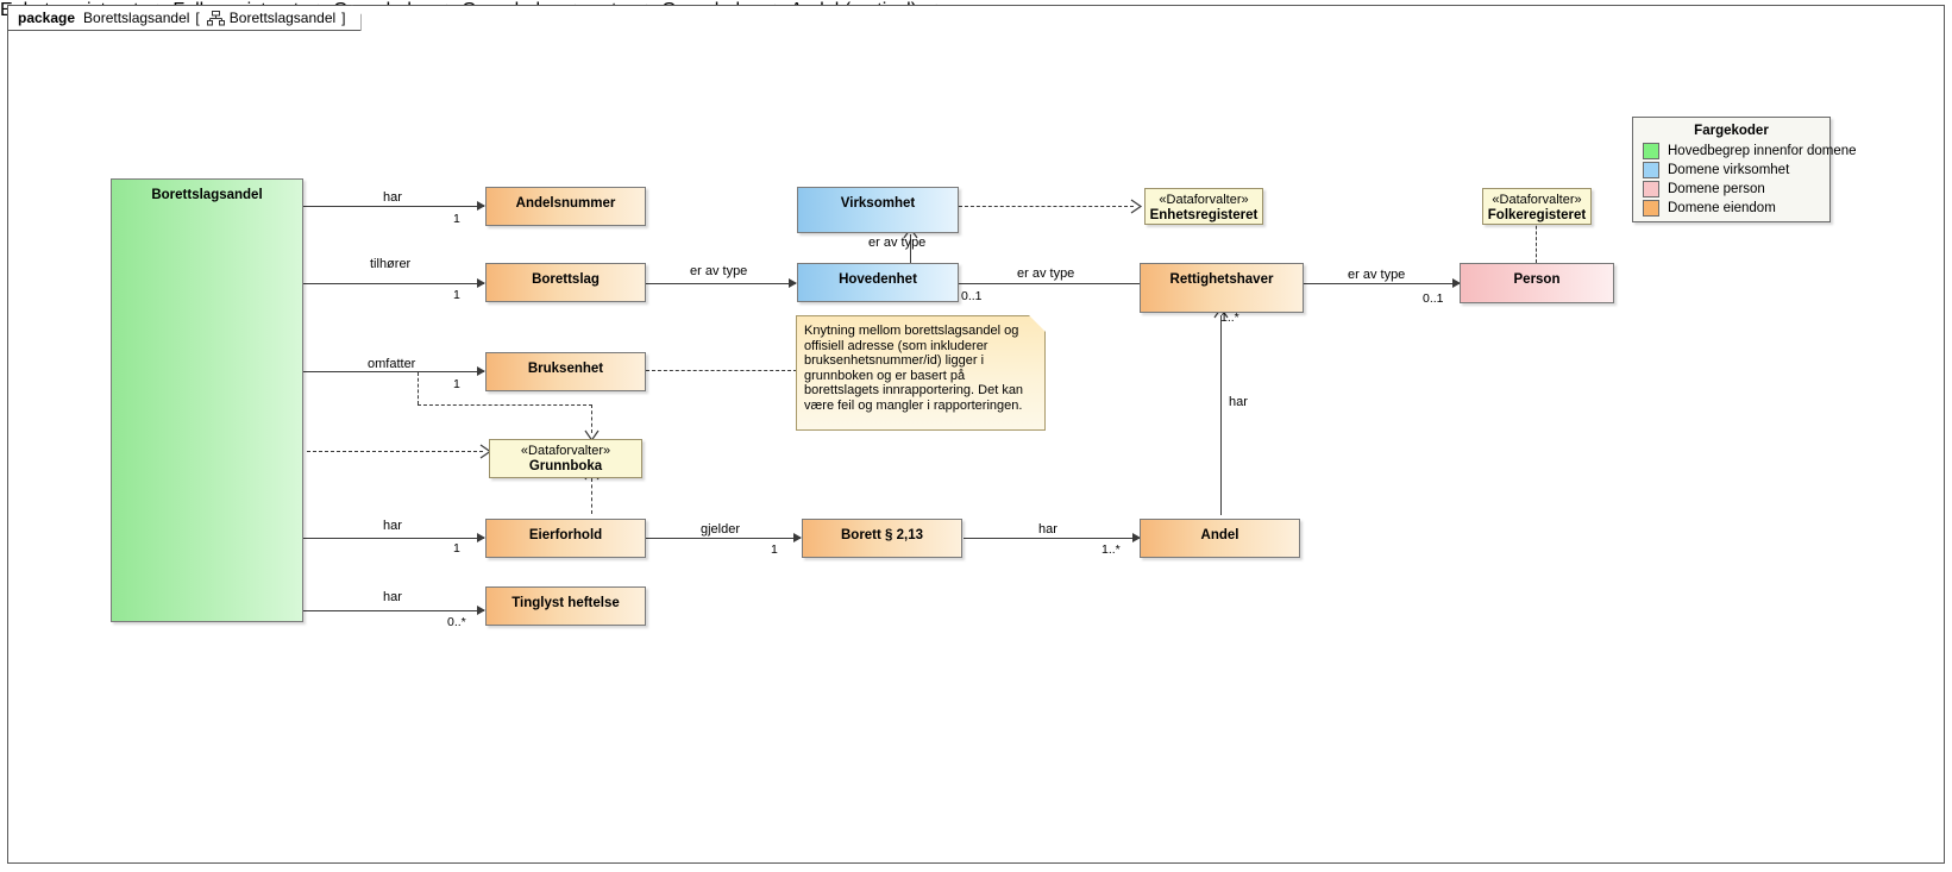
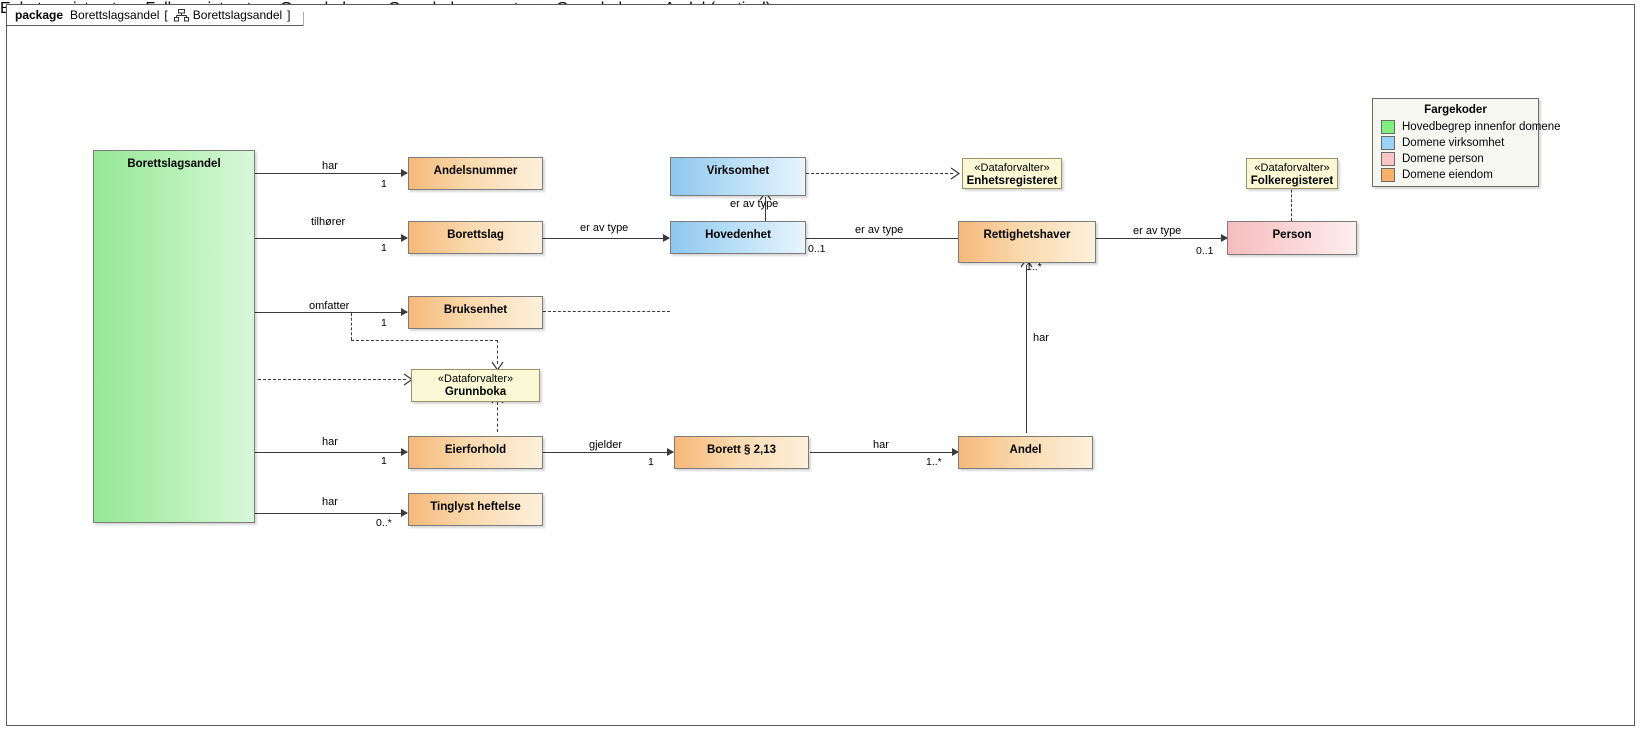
  package
  Borettslagsandel
  [
  Borettslagsandel
  ]
  Fargekoder
  Hovedbegrep innenfor domene
  Domene virksomhet
  Domene person
  Domene eiendom
  har
  1
  tilhører
  1
  er av type
  er av type
  Enhetsregisteret -->
  er av type
  0..1
  er av type
  0..1
  Folkeregisteret -->
  omfatter
  1
  Grunnboka --> Grunnboka --> note -->
  har
  1
  Grunnboka -->
  gjelder
  1
  har
  1..*
  Andel (vertical) -->
  har
  1..*
  har
  0..*
  Borettslagsandel
  Andelsnummer
  Borettslag
  Bruksenhet
  Eierforhold
  Tinglyst heftelse
  Borett § 2,13
  Andel
  Rettighetshaver
  Virksomhet
  Hovedenhet
  Person
  «Dataforvalter»
  Enhetsregisteret
  «Dataforvalter»
  Folkeregisteret
  «Dataforvalter»
  Grunnboka
- Knytning mellom borettslagsandel og offisiell adresse (som inkluderer bruksenhetsnummer/id) ligger i grunnboken og er basert på borettslagets innrapportering. Det kan være feil og mangler i rapporteringen.
